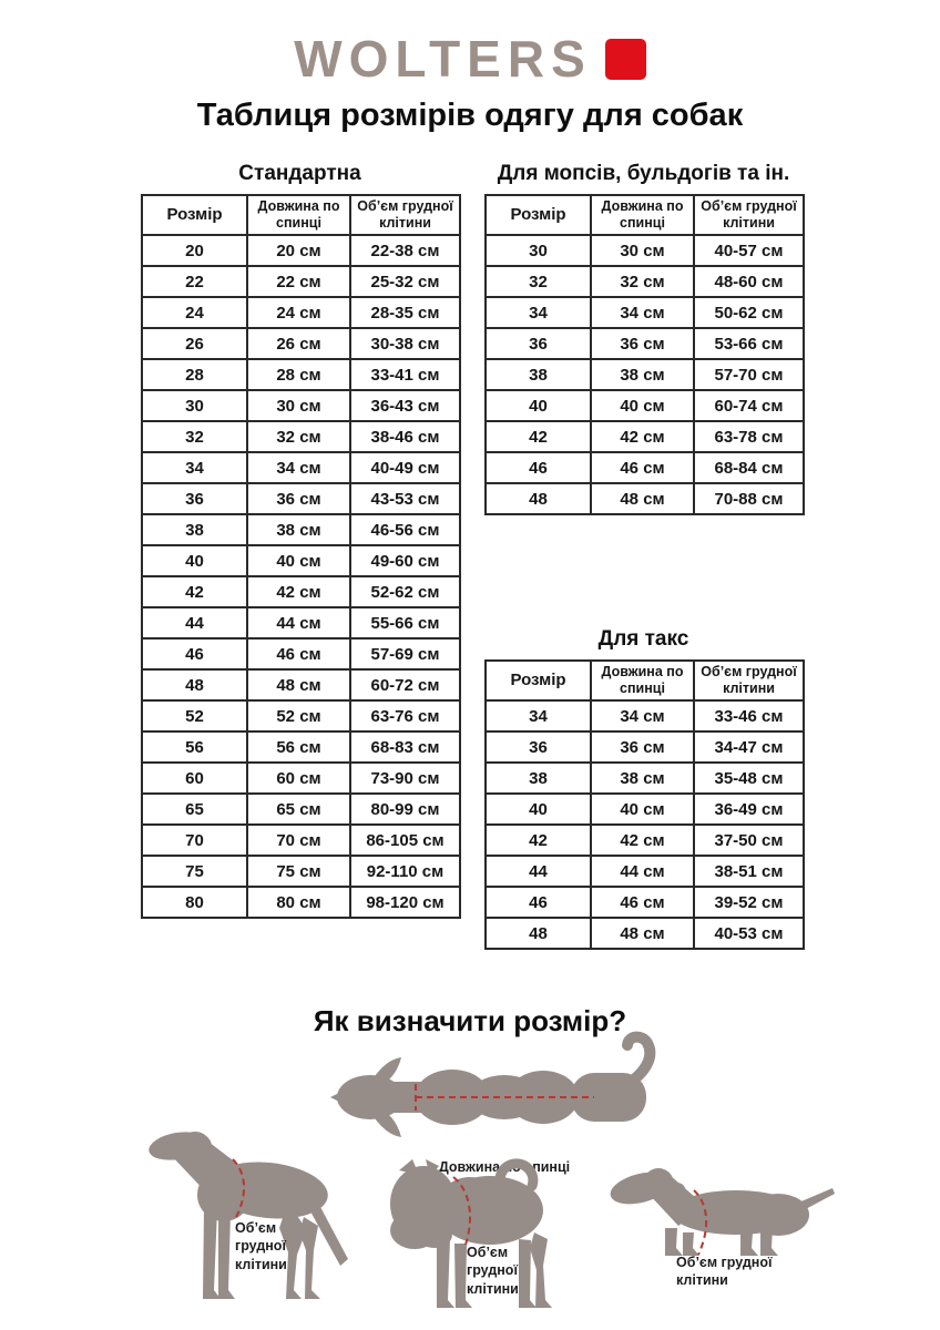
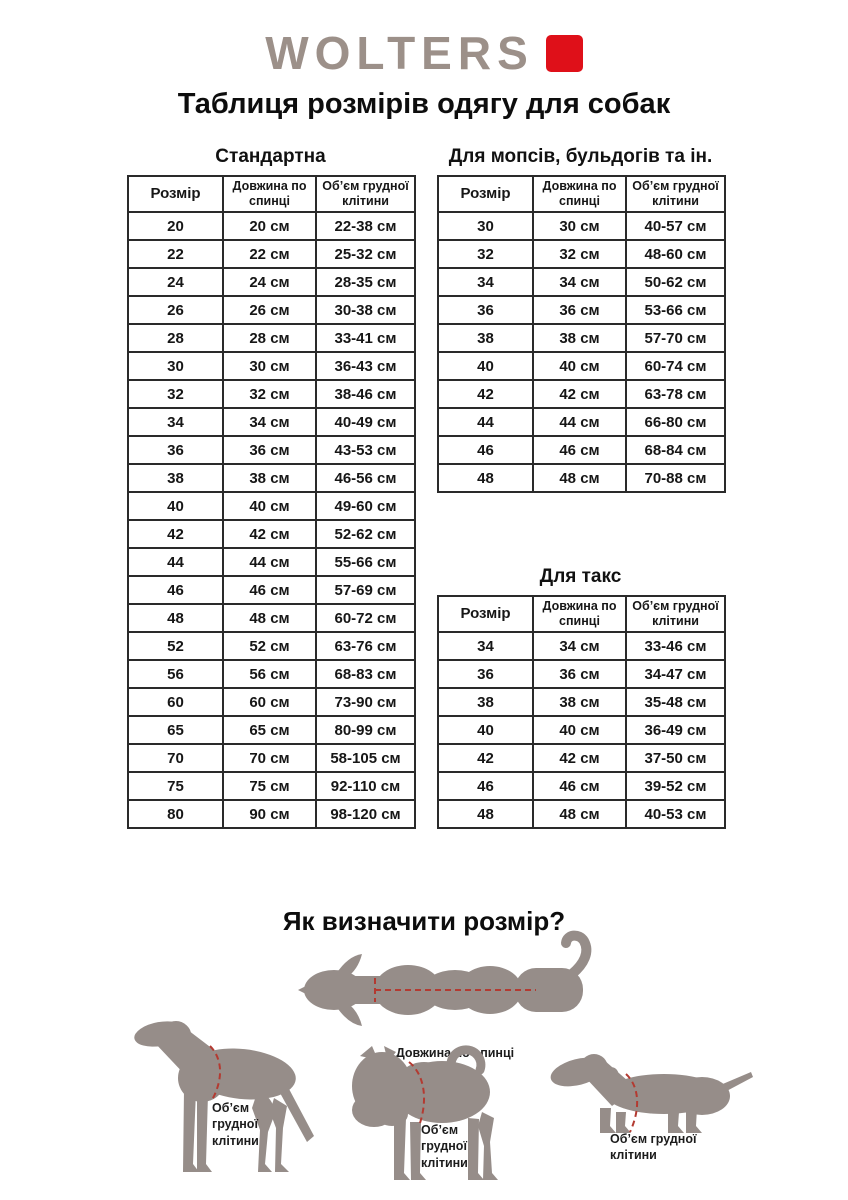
  WOLTERS
  Таблиця розмірів одягу для собак
  Стандартна
  Розмір	Довжина по спинці	Об’єм грудної клітини
  20	20 см	22-38 см
  22	22 см	25-32 см
  24	24 см	28-35 см
  26	26 см	30-38 см
  28	28 см	33-41 см
  30	30 см	36-43 см
  32	32 см	38-46 см
  34	34 см	40-49 см
  36	36 см	43-53 см
  38	38 см	46-56 см
  40	40 см	49-60 см
  42	42 см	52-62 см
  44	44 см	55-66 см
  46	46 см	57-69 см
  48	48 см	60-72 см
  52	52 см	63-76 см
  56	56 см	68-83 см
  60	60 см	73-90 см
  65	65 см	80-99 см
- 70	70 см	86-105 см
+ 70	70 см	58-105 см
  75	75 см	92-110 см
- 80	80 см	98-120 см
+ 80	90 см	98-120 см
  Для мопсів, бульдогів та ін.
  Розмір	Довжина по спинці	Об’єм грудної клітини
  30	30 см	40-57 см
  32	32 см	48-60 см
  34	34 см	50-62 см
  36	36 см	53-66 см
  38	38 см	57-70 см
  40	40 см	60-74 см
  42	42 см	63-78 см
+ 44	44 см	66-80 см
  46	46 см	68-84 см
  48	48 см	70-88 см
  Для такс
  Розмір	Довжина по спинці	Об’єм грудної клітини
  34	34 см	33-46 см
  36	36 см	34-47 см
  38	38 см	35-48 см
  40	40 см	36-49 см
  42	42 см	37-50 см
- 44	44 см	38-51 см
  46	46 см	39-52 см
  48	48 см	40-53 см
  Як визначити розмір?
  Довжинапинці
  Об’єм
  грудної
  клітини
  Об’єм
  грудної
  клітини
  Об’єм грудної
  клітини
